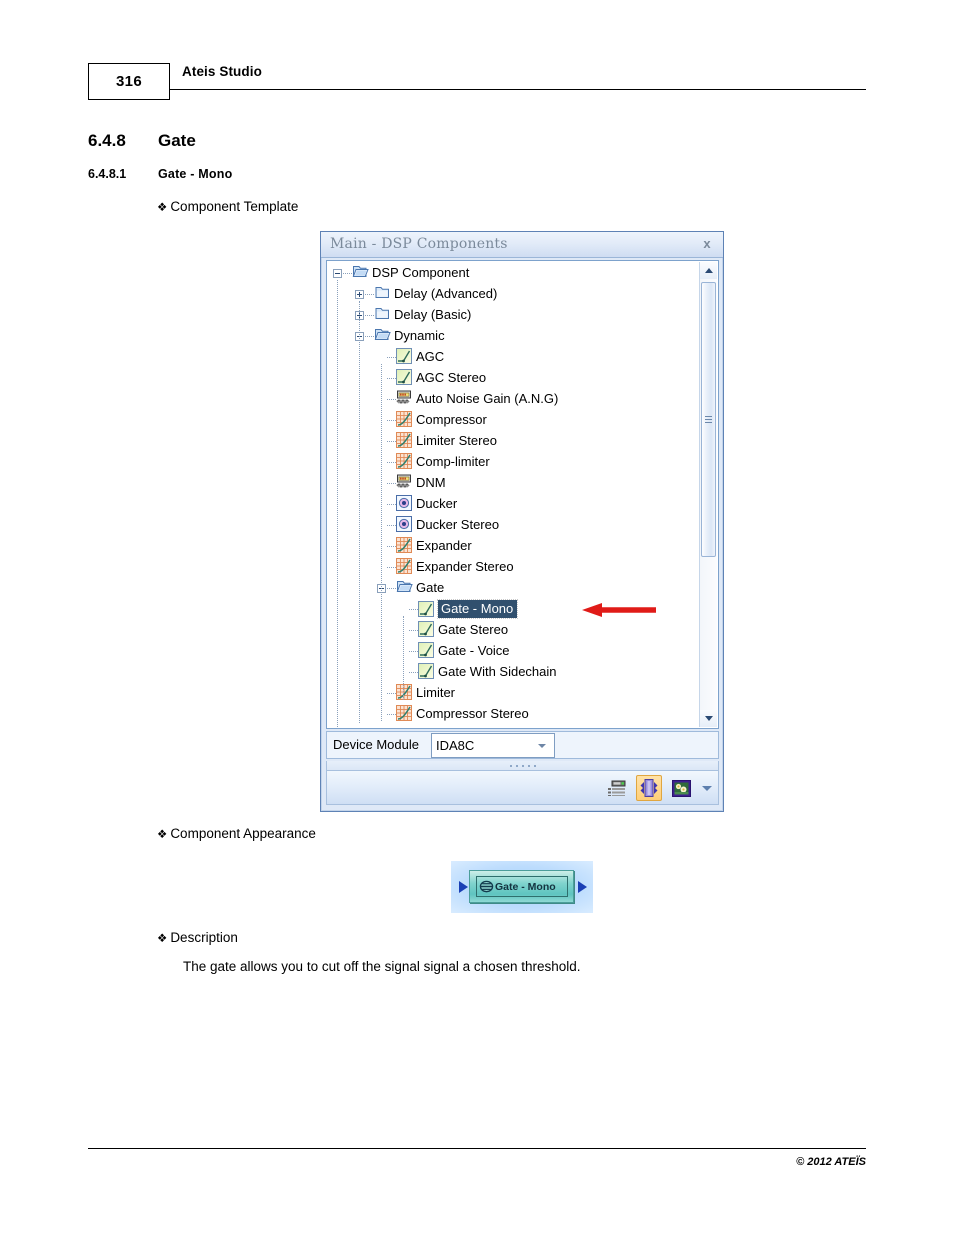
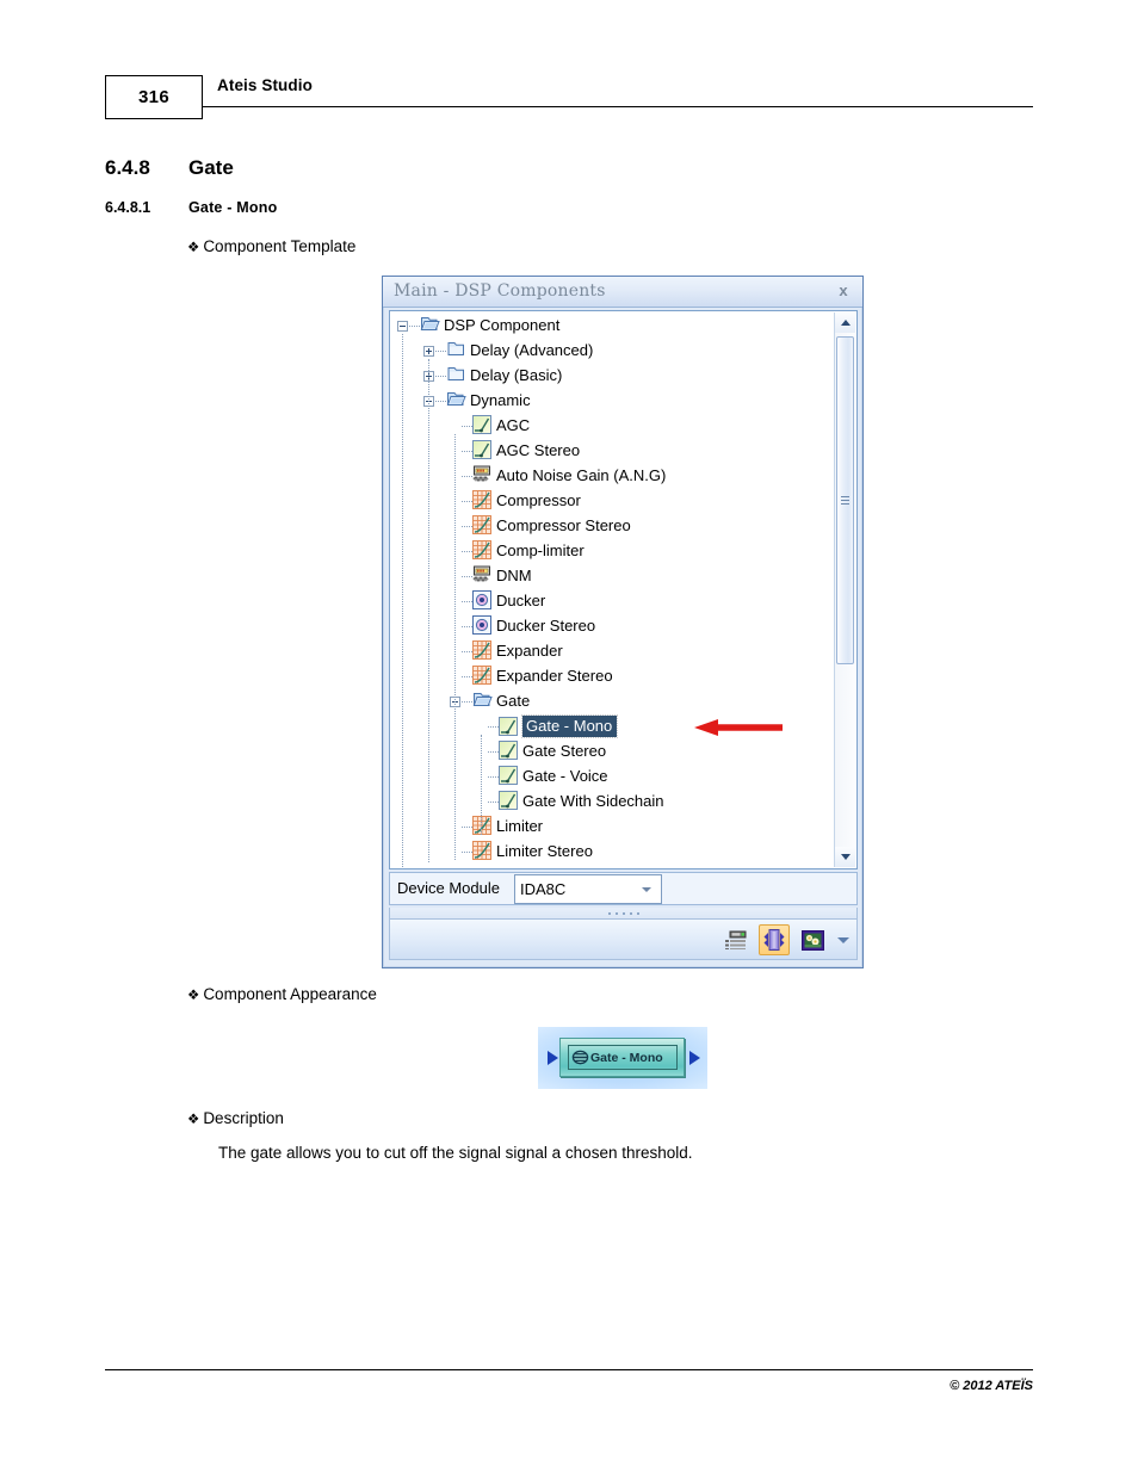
  316
  Ateis Studio
  6.4.8
  Gate
  6.4.8.1
  Gate - Mono
  ❖
  Component Template
  Main - DSP Components
  x
  DSP Component
  Delay (Advanced)
  Delay (Basic)
  Dynamic
  AGC
  AGC Stereo
  Auto Noise Gain (A.N.G)
  Compressor
- Limiter Stereo
+ Compressor Stereo
  Comp-limiter
  DNM
  Ducker
  Ducker Stereo
  Expander
  Expander Stereo
  Gate
  Gate - Mono
  Gate Stereo
  Gate - Voice
  Gate With Sidechain
  Limiter
- Compressor Stereo
+ Limiter Stereo
  Device Module
  IDA8C
  ❖
  Component Appearance
  Gate - Mono
  ❖
  Description
  The gate allows you to cut off the signal signal a chosen threshold.
  © 2012 ATEÏS
